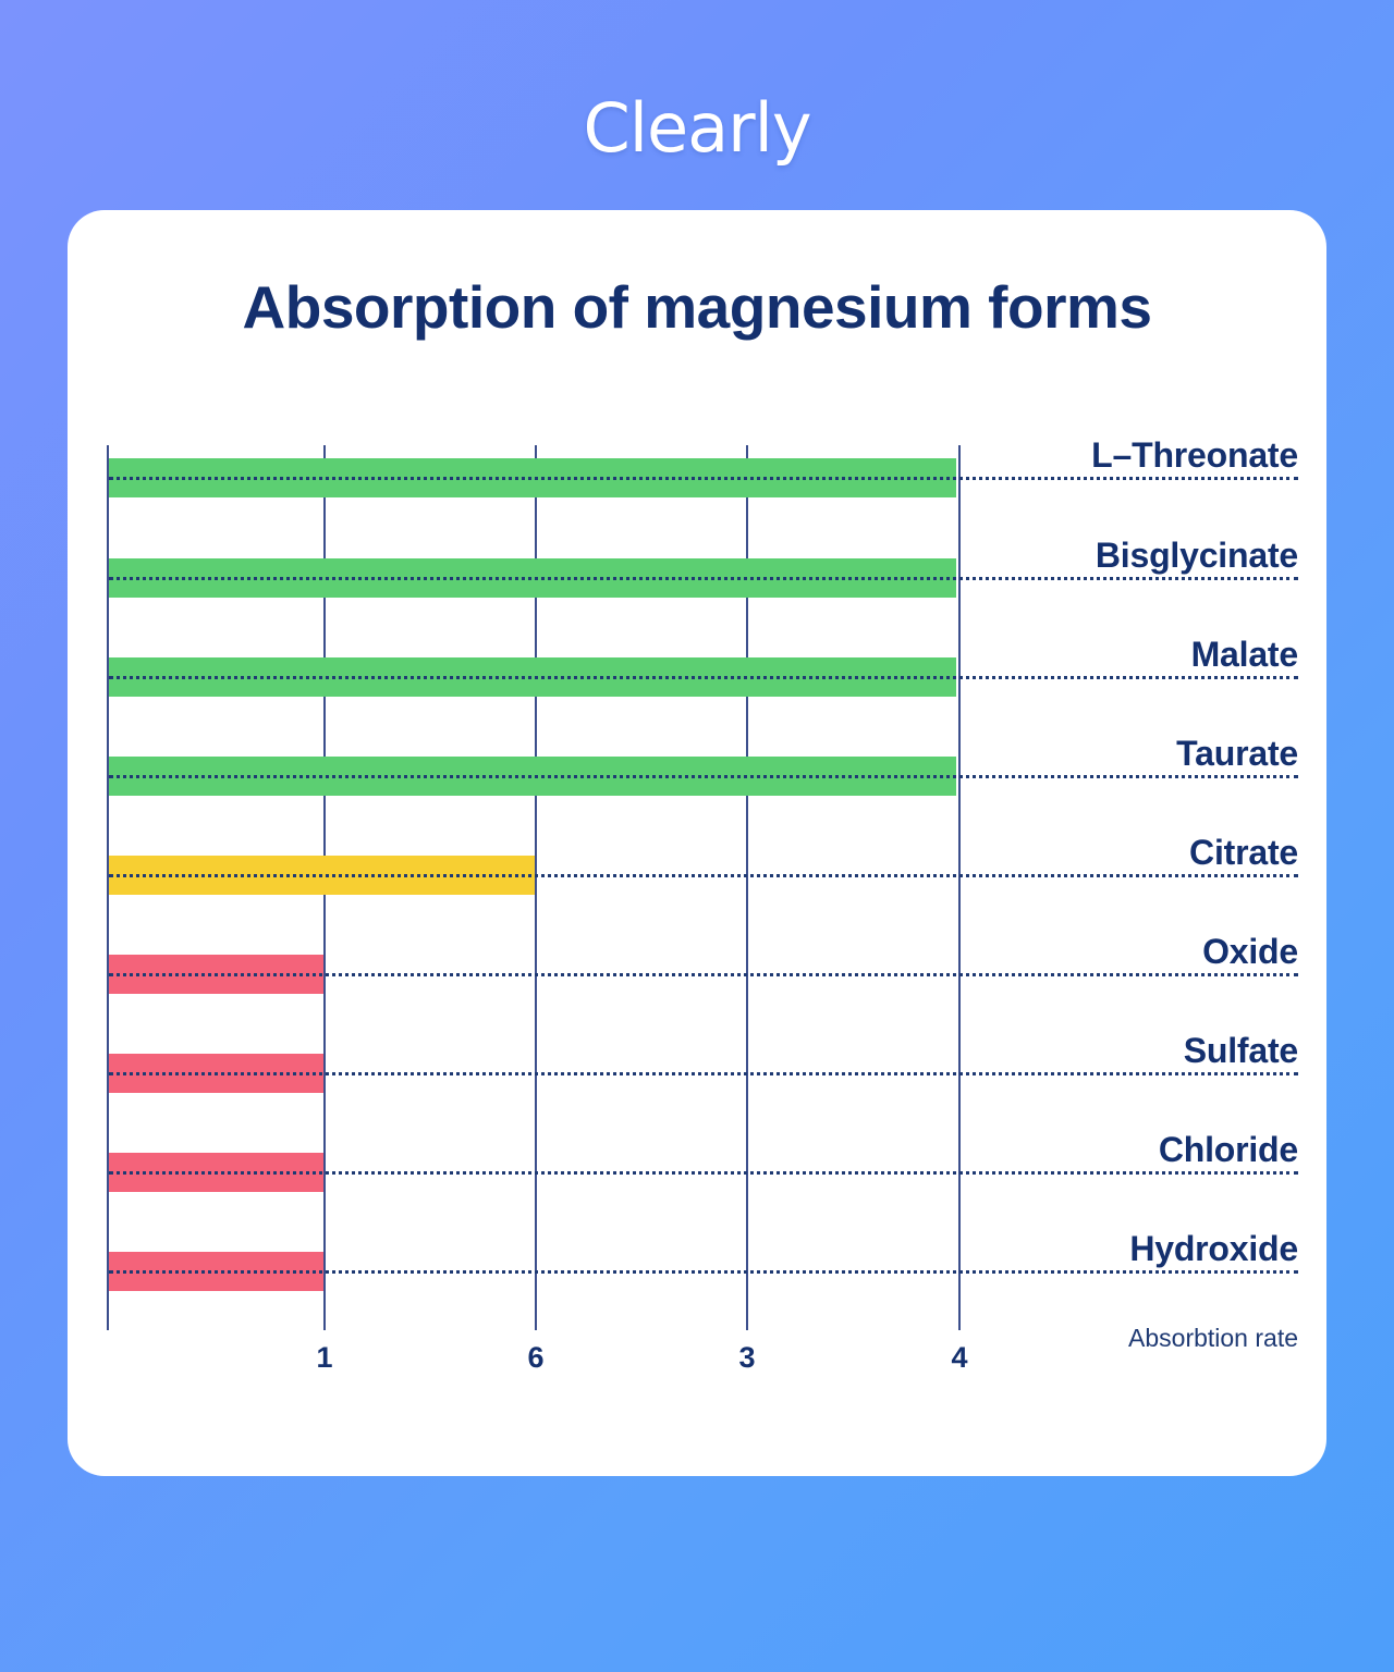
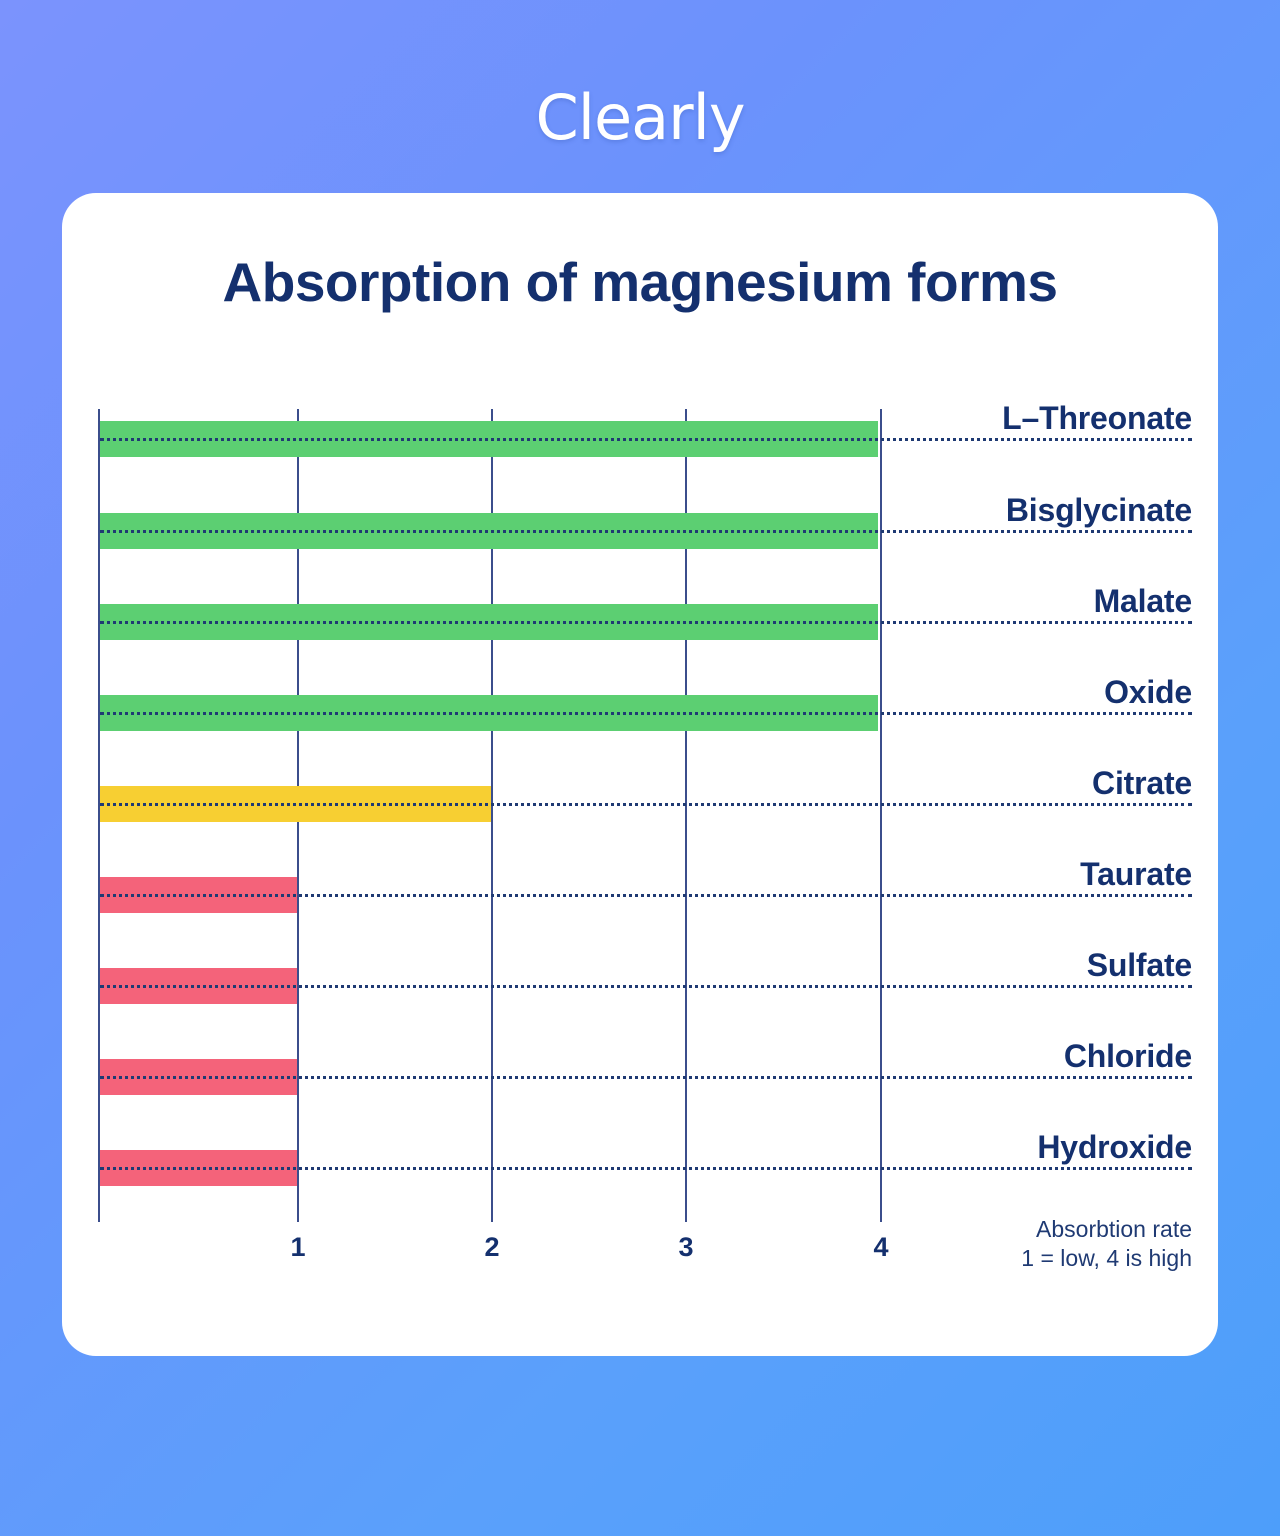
  Clearly
  Absorption of magnesium forms
  L–Threonate
  Bisglycinate
  Malate
- Taurate
+ Oxide
  Citrate
- Oxide
+ Taurate
  Sulfate
  Chloride
  Hydroxide
  1
- 6
+ 2
  3
  4
  Absorbtion rate
+ 1 = low, 4 is high
